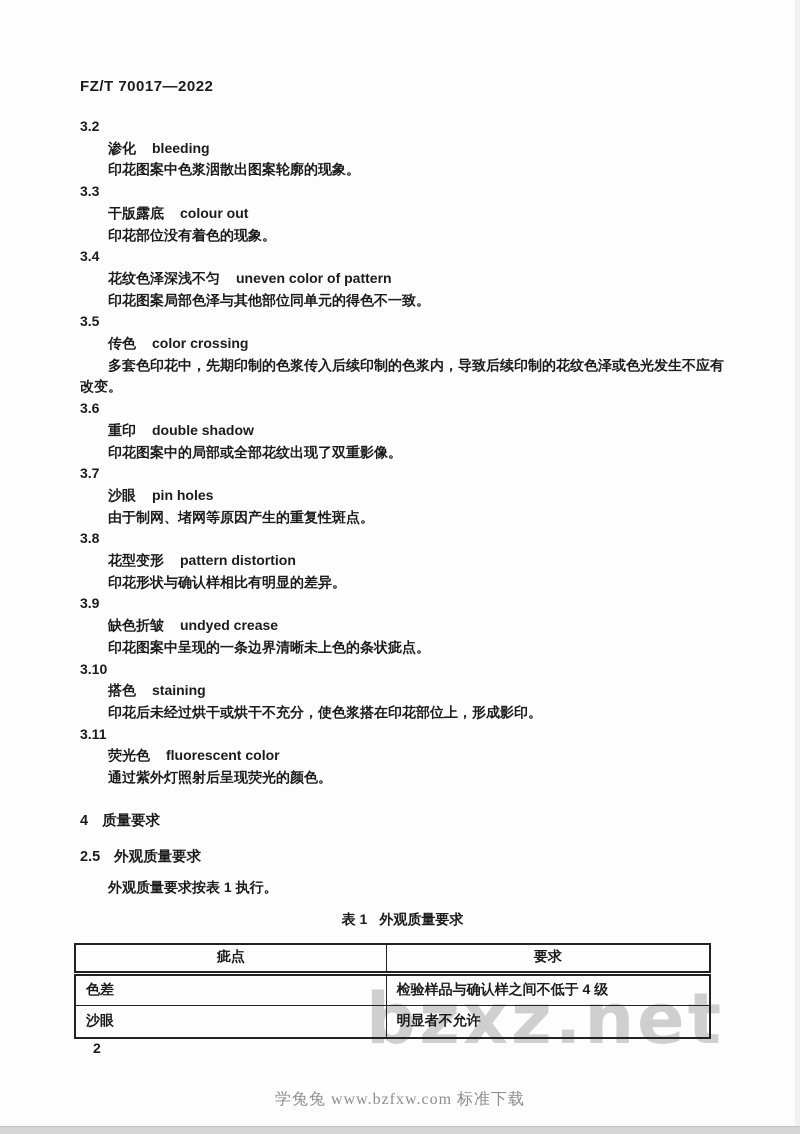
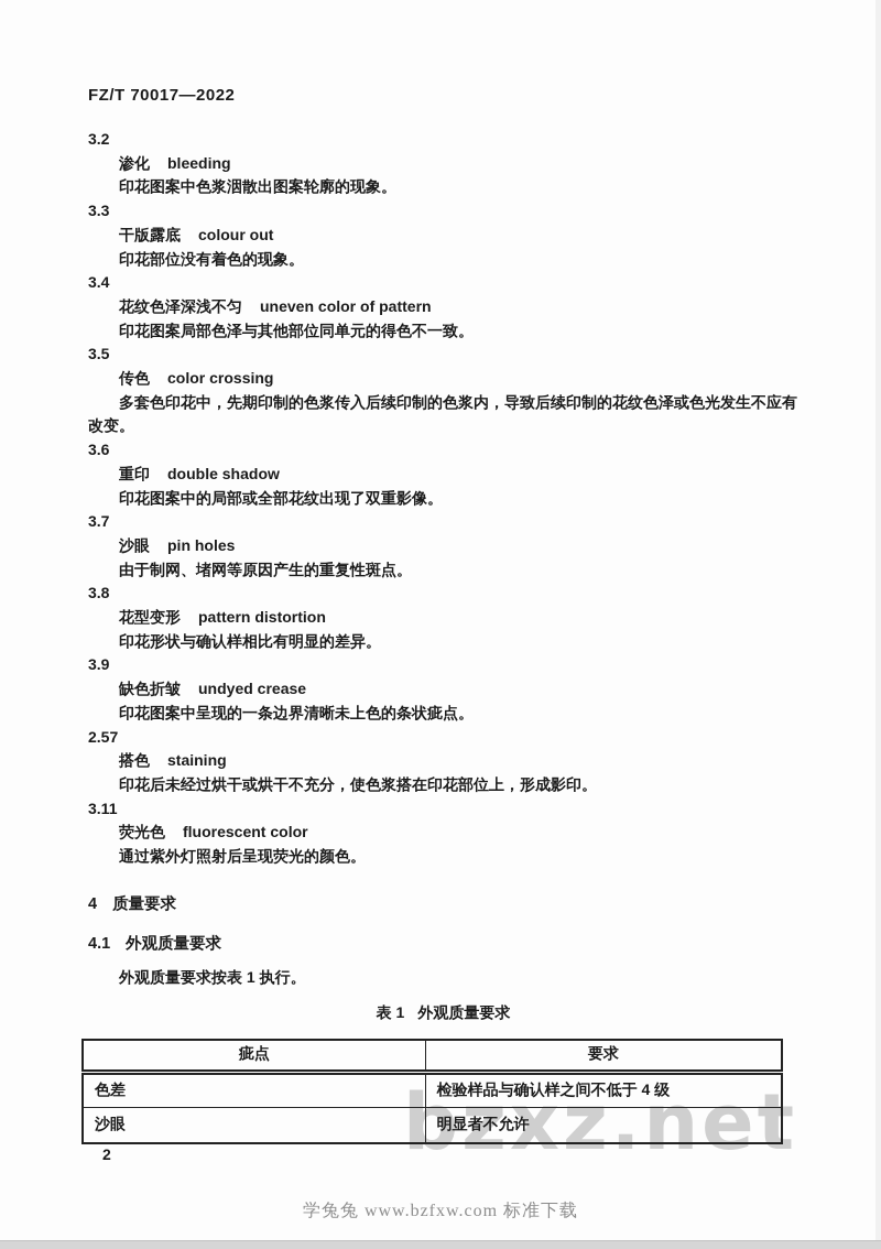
  FZ/T 70017—2022
  3.2
  渗化 bleeding
  印花图案中色浆洇散出图案轮廓的现象。
  3.3
  干版露底 colour out
  印花部位没有着色的现象。
  3.4
  花纹色泽深浅不匀 uneven color of pattern
  印花图案局部色泽与其他部位同单元的得色不一致。
  3.5
  传色 color crossing
  多套色印花中，先期印制的色浆传入后续印制的色浆内，导致后续印制的花纹色泽或色光发生不应有改变。
  3.6
  重印 double shadow
  印花图案中的局部或全部花纹出现了双重影像。
  3.7
  沙眼 pin holes
  由于制网、堵网等原因产生的重复性斑点。
  3.8
  花型变形 pattern distortion
  印花形状与确认样相比有明显的差异。
  3.9
  缺色折皱 undyed crease
  印花图案中呈现的一条边界清晰未上色的条状疵点。
- 3.10
+ 2.57
  搭色 staining
  印花后未经过烘干或烘干不充分，使色浆搭在印花部位上，形成影印。
  3.11
  荧光色 fluorescent color
  通过紫外灯照射后呈现荧光的颜色。
  4 质量要求
- 2.5 外观质量要求
+ 4.1 外观质量要求
  外观质量要求按表 1 执行。
  表 1 外观质量要求
  疵点	要求
  色差	检验样品与确认样之间不低于 4 级
  沙眼	明显者不允许
  bzxz.net
  2
  学兔兔 www.bzfxw.com 标准下载
